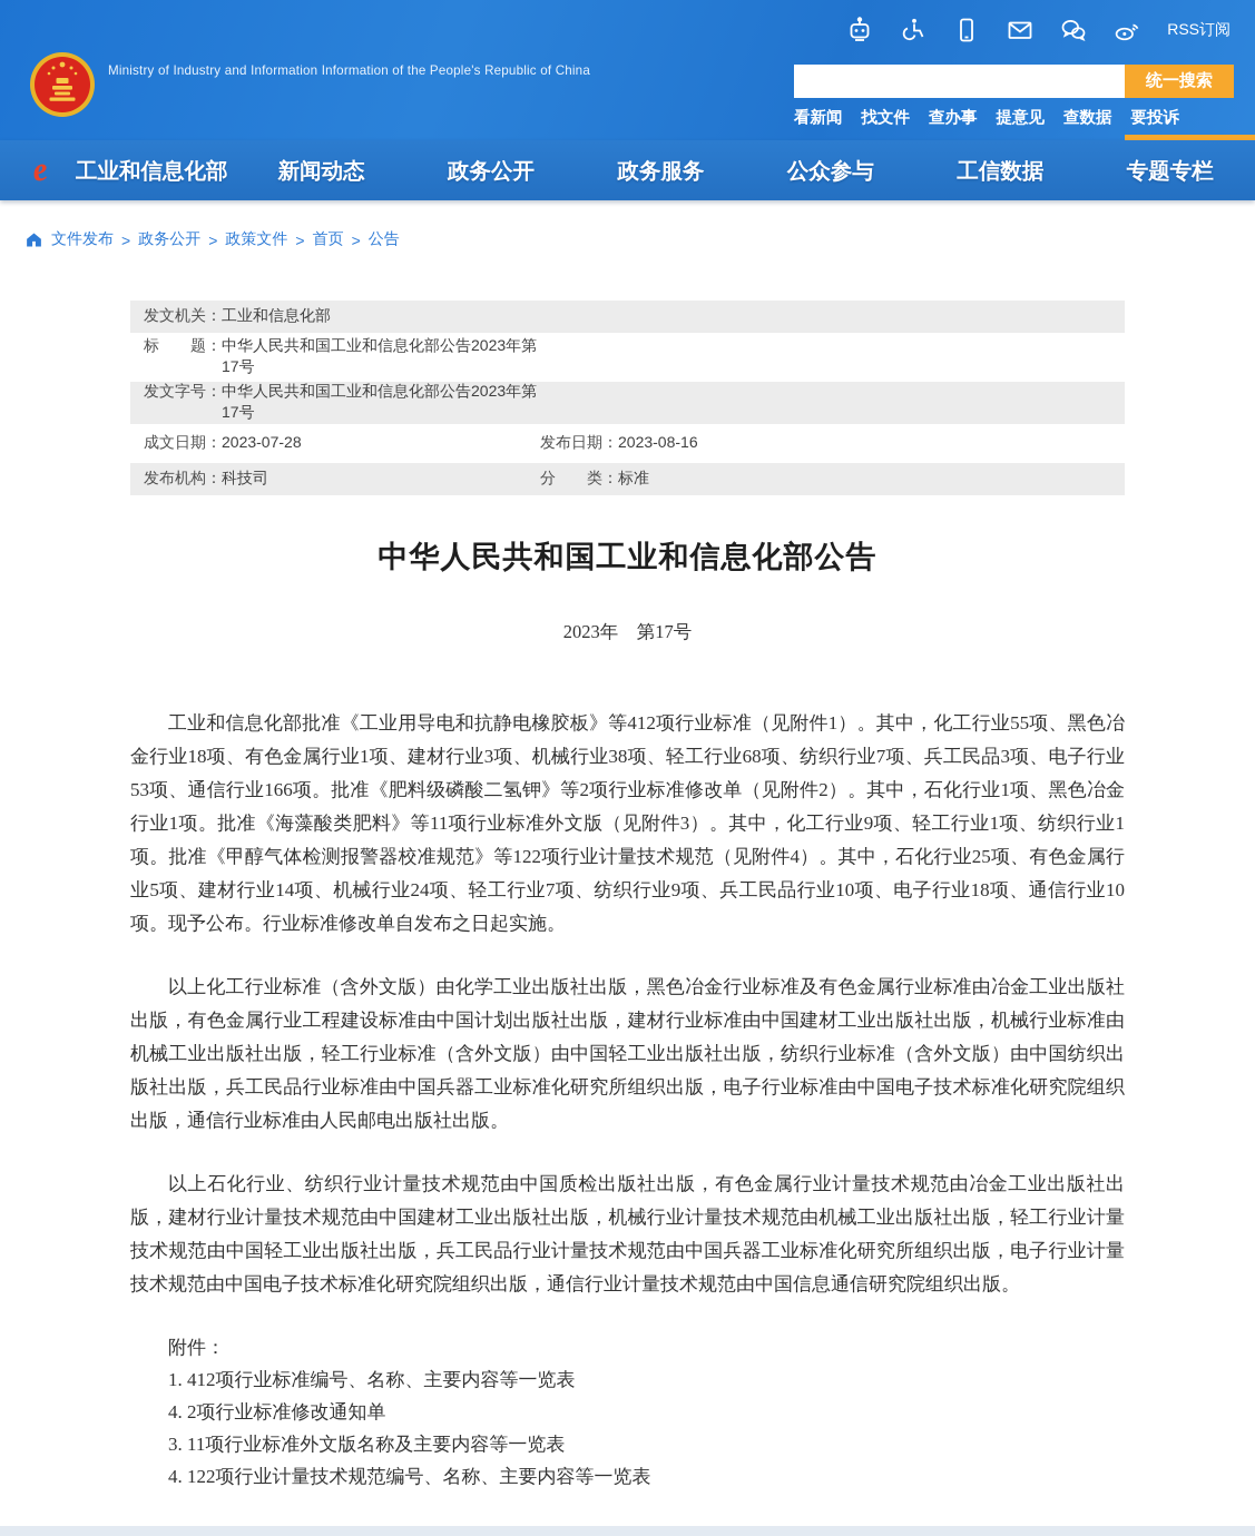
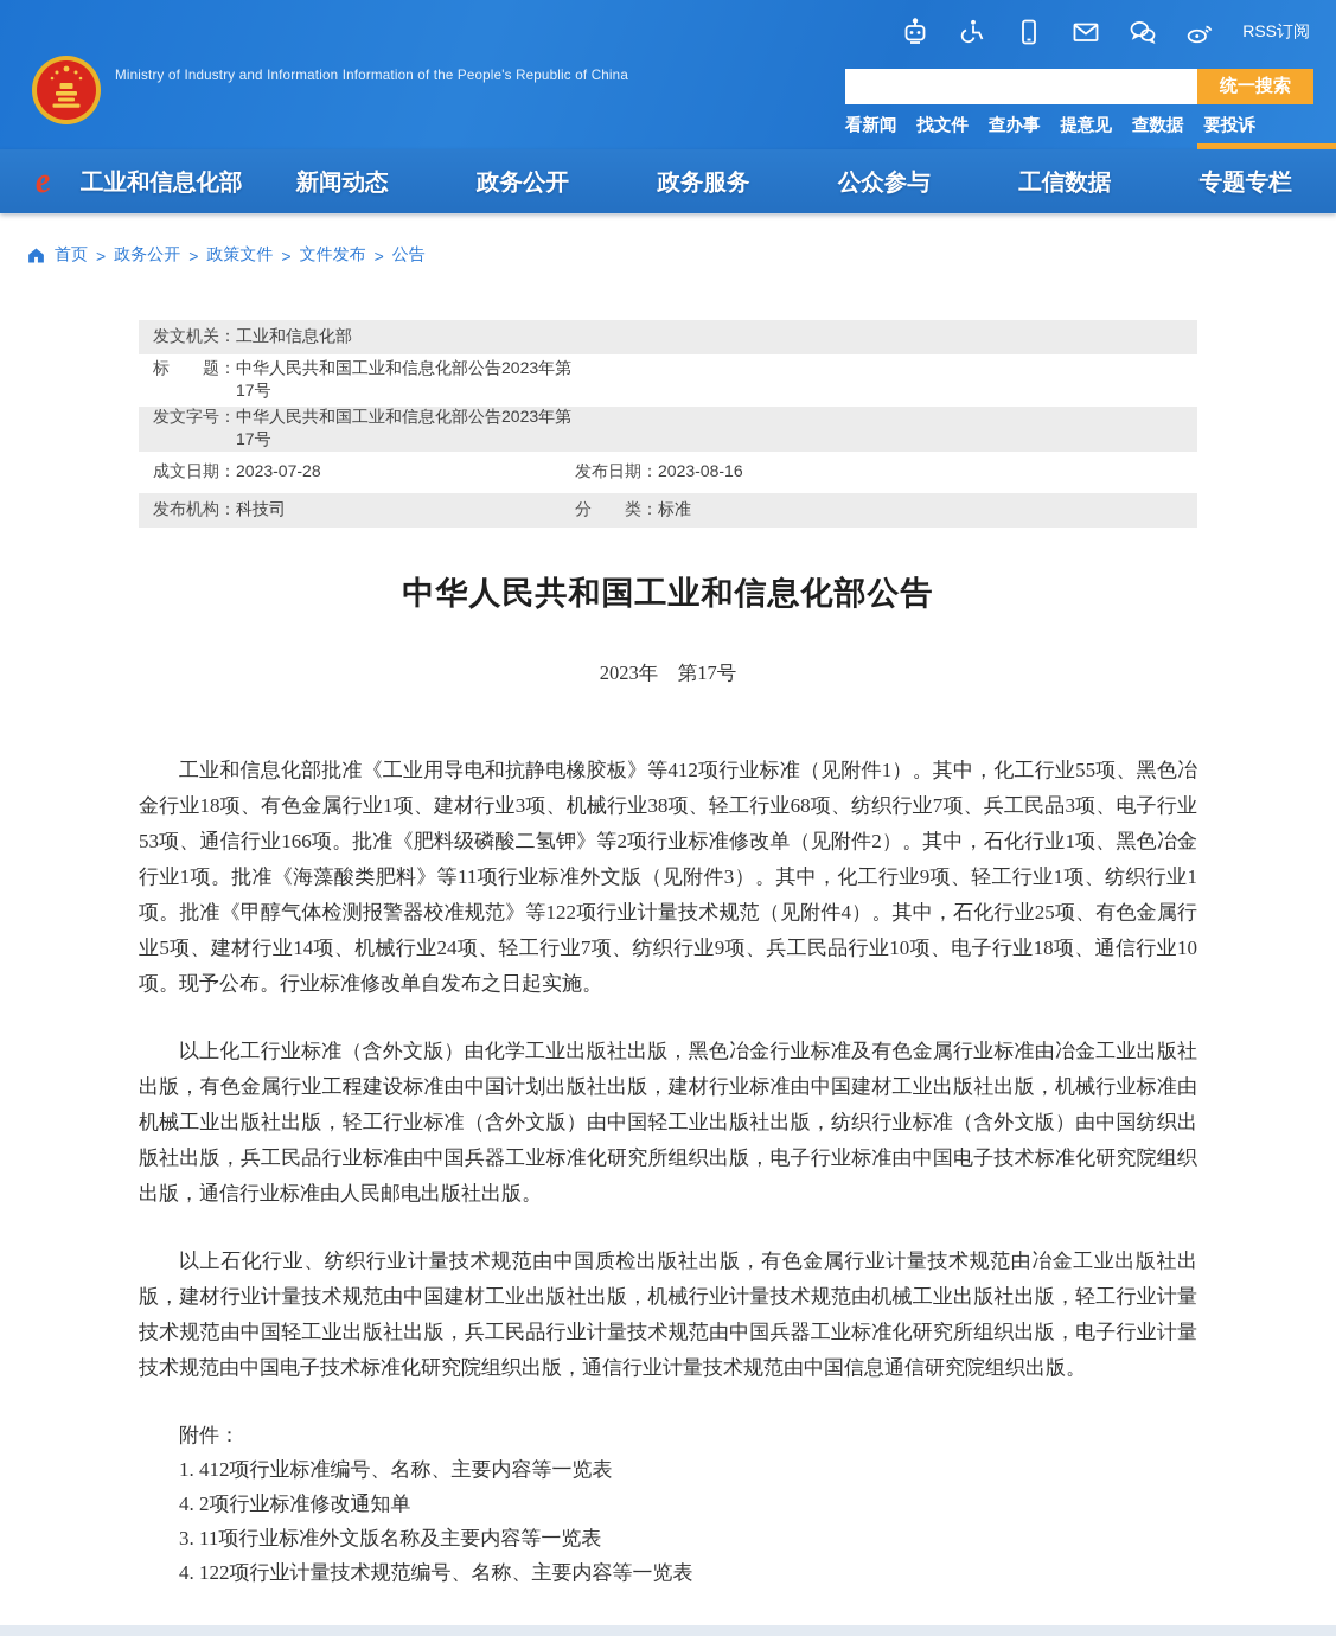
  RSS订阅
  Ministry of Industry and Information Information of the People's Republic of China
  统一搜索
  看新闻
  找文件
  查办事
  提意见
  查数据
  要投诉
  工业和信息化部
  新闻动态
  政务公开
  政务服务
  公众参与
  工信数据
  专题专栏
- 文件发布
+ 首页
  >
  政务公开
  >
  政策文件
  >
- 首页
+ 文件发布
  >
  公告
  发文机关：
  工业和信息化部
  标 题：
  中华人民共和国工业和信息化部公告2023年第17号
  发文字号：
  中华人民共和国工业和信息化部公告2023年第17号
  成文日期：
  2023-07-28
  发布日期：
  2023-08-16
  发布机构：
  科技司
  分 类：
  标准
  中华人民共和国工业和信息化部公告
  2023年 第17号
  工业和信息化部批准《工业用导电和抗静电橡胶板》等412项行业标准（见附件1）。其中，化工行业55项、黑色冶金行业18项、有色金属行业1项、建材行业3项、机械行业38项、轻工行业68项、纺织行业7项、兵工民品3项、电子行业53项、通信行业166项。批准《肥料级磷酸二氢钾》等2项行业标准修改单（见附件2）。其中，石化行业1项、黑色冶金行业1项。批准《海藻酸类肥料》等11项行业标准外文版（见附件3）。其中，化工行业9项、轻工行业1项、纺织行业1项。批准《甲醇气体检测报警器校准规范》等122项行业计量技术规范（见附件4）。其中，石化行业25项、有色金属行业5项、建材行业14项、机械行业24项、轻工行业7项、纺织行业9项、兵工民品行业10项、电子行业18项、通信行业10项。现予公布。行业标准修改单自发布之日起实施。
  以上化工行业标准（含外文版）由化学工业出版社出版，黑色冶金行业标准及有色金属行业标准由冶金工业出版社出版，有色金属行业工程建设标准由中国计划出版社出版，建材行业标准由中国建材工业出版社出版，机械行业标准由机械工业出版社出版，轻工行业标准（含外文版）由中国轻工业出版社出版，纺织行业标准（含外文版）由中国纺织出版社出版，兵工民品行业标准由中国兵器工业标准化研究所组织出版，电子行业标准由中国电子技术标准化研究院组织出版，通信行业标准由人民邮电出版社出版。
  以上石化行业、纺织行业计量技术规范由中国质检出版社出版，有色金属行业计量技术规范由冶金工业出版社出版，建材行业计量技术规范由中国建材工业出版社出版，机械行业计量技术规范由机械工业出版社出版，轻工行业计量技术规范由中国轻工业出版社出版，兵工民品行业计量技术规范由中国兵器工业标准化研究所组织出版，电子行业计量技术规范由中国电子技术标准化研究院组织出版，通信行业计量技术规范由中国信息通信研究院组织出版。
  附件：
  1. 412项行业标准编号、名称、主要内容等一览表
  4. 2项行业标准修改通知单
  3. 11项行业标准外文版名称及主要内容等一览表
  4. 122项行业计量技术规范编号、名称、主要内容等一览表
